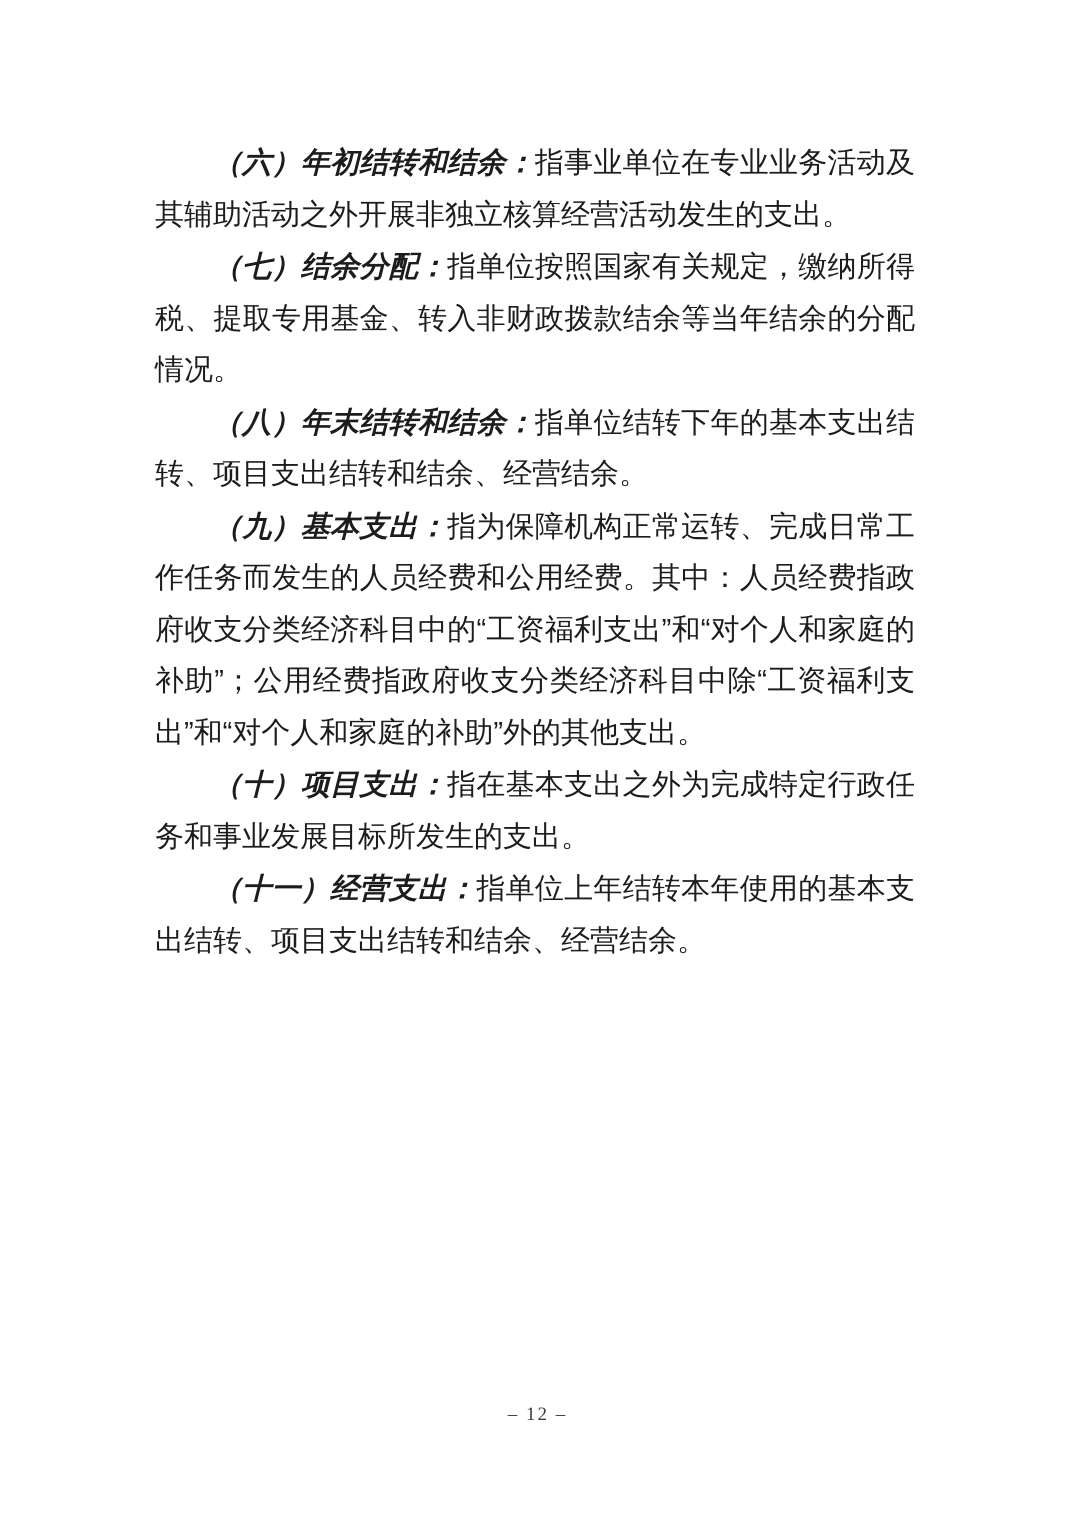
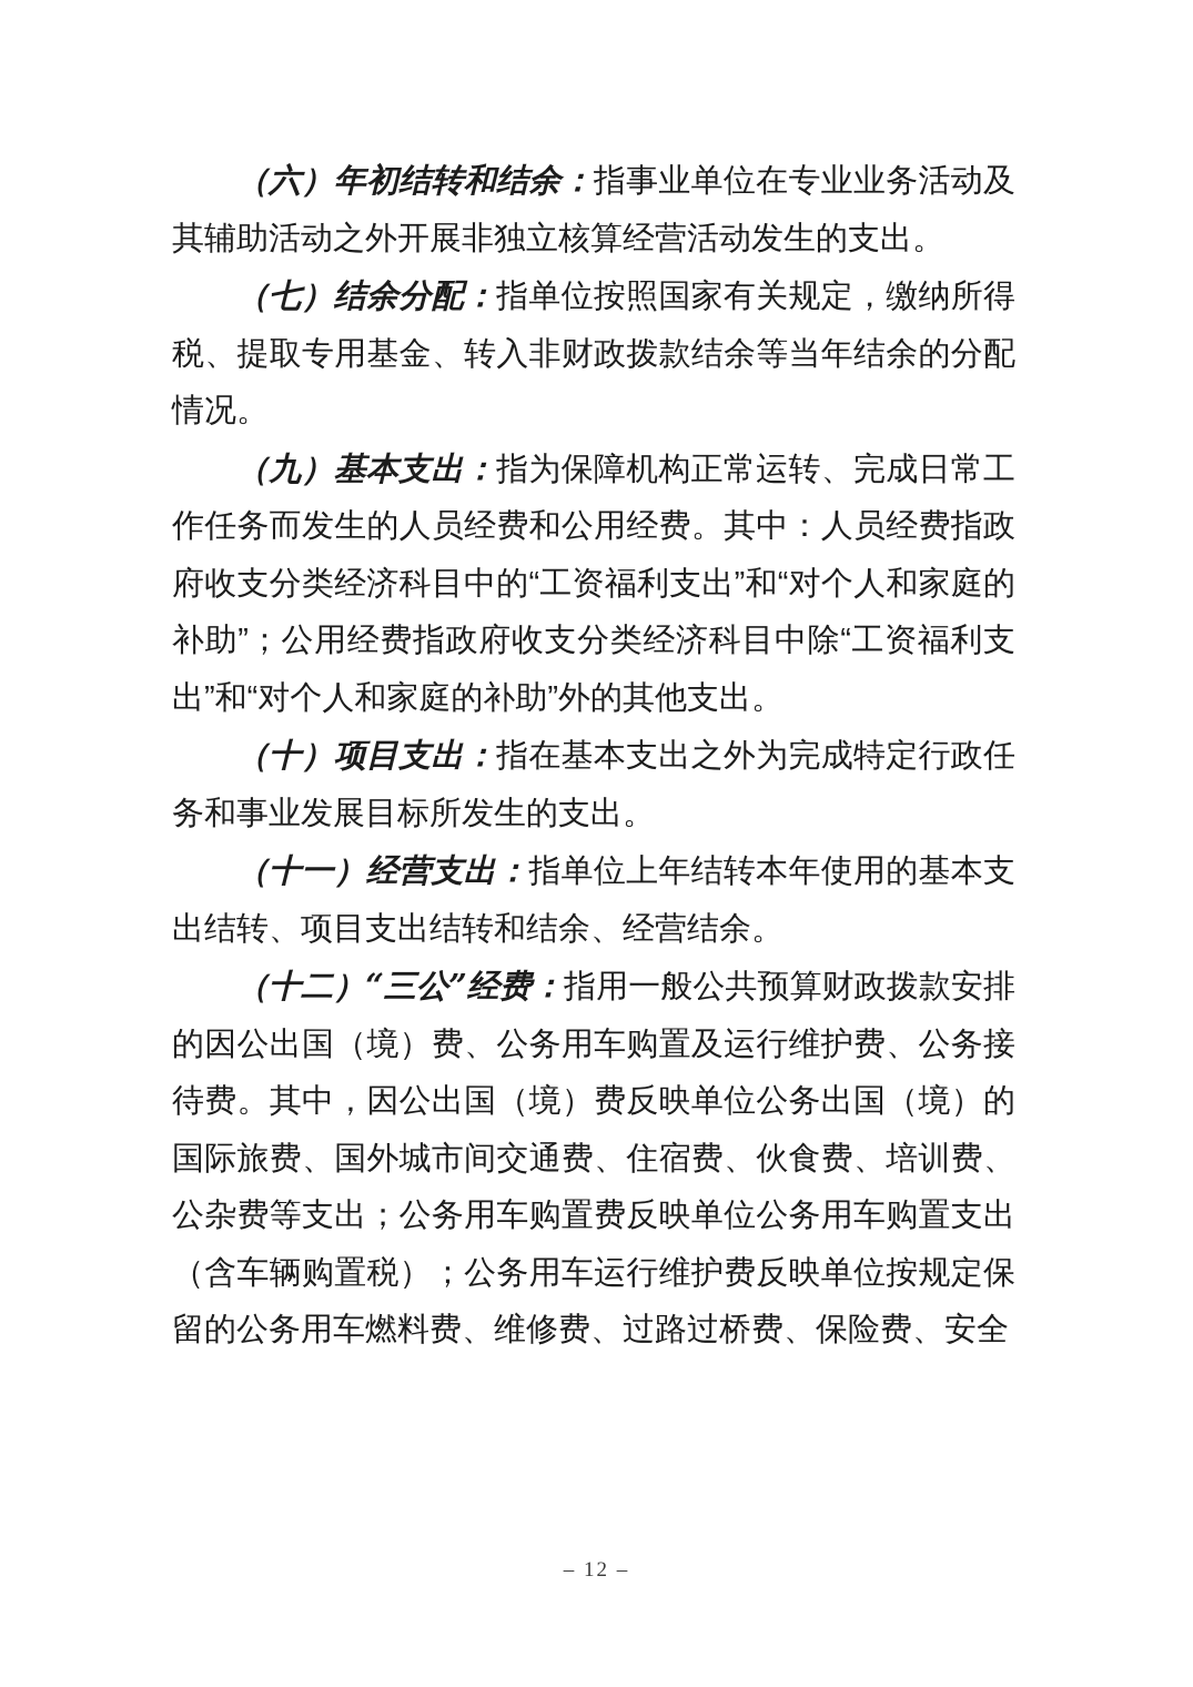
  （六）年初结转和结余：指事业单位在专业业务活动及其辅助活动之外开展非独立核算经营活动发生的支出。
  （七）结余分配：指单位按照国家有关规定，缴纳所得税、提取专用基金、转入非财政拨款结余等当年结余的分配情况。
- （八）年末结转和结余：指单位结转下年的基本支出结转、项目支出结转和结余、经营结余。
  （九）基本支出：指为保障机构正常运转、完成日常工作任务而发生的人员经费和公用经费。其中：人员经费指政府收支分类经济科目中的“工资福利支出”和“对个人和家庭的补助”；公用经费指政府收支分类经济科目中除“工资福利支出”和“对个人和家庭的补助”外的其他支出。
  （十）项目支出：指在基本支出之外为完成特定行政任务和事业发展目标所发生的支出。
  （十一）经营支出：指单位上年结转本年使用的基本支出结转、项目支出结转和结余、经营结余。
+ （十二）“三公”经费：指用一般公共预算财政拨款安排的因公出国（境）费、公务用车购置及运行维护费、公务接待费。其中，因公出国（境）费反映单位公务出国（境）的国际旅费、国外城市间交通费、住宿费、伙食费、培训费、公杂费等支出；公务用车购置费反映单位公务用车购置支出（含车辆购置税）；公务用车运行维护费反映单位按规定保留的公务用车燃料费、维修费、过路过桥费、保险费、安全
  – 12 –
